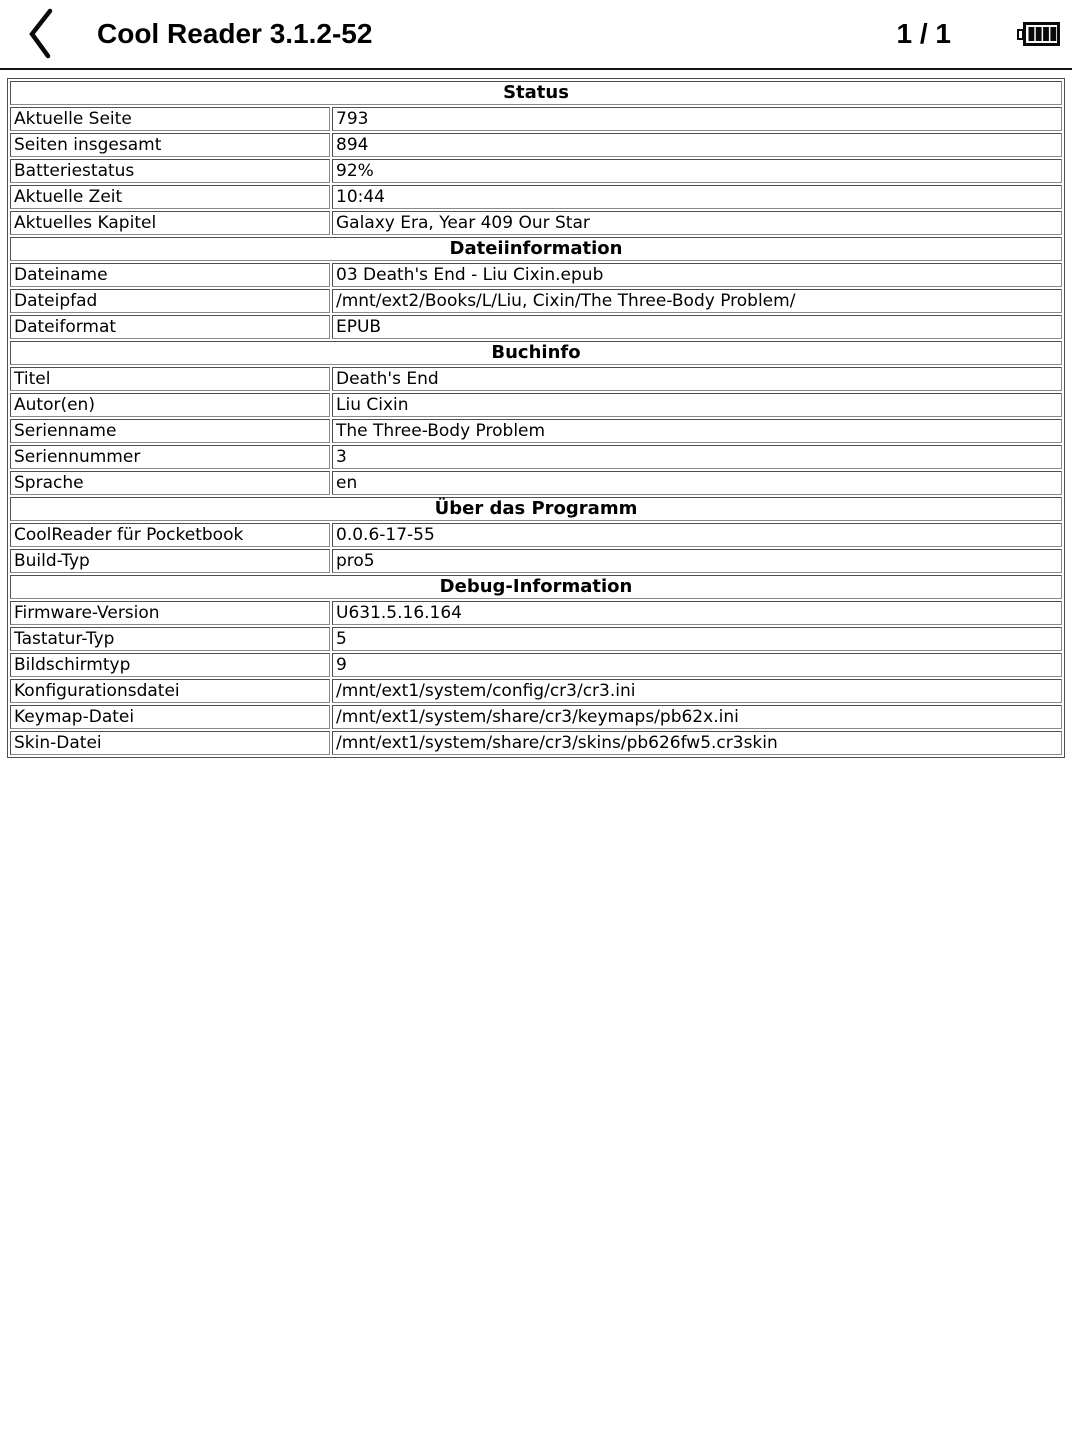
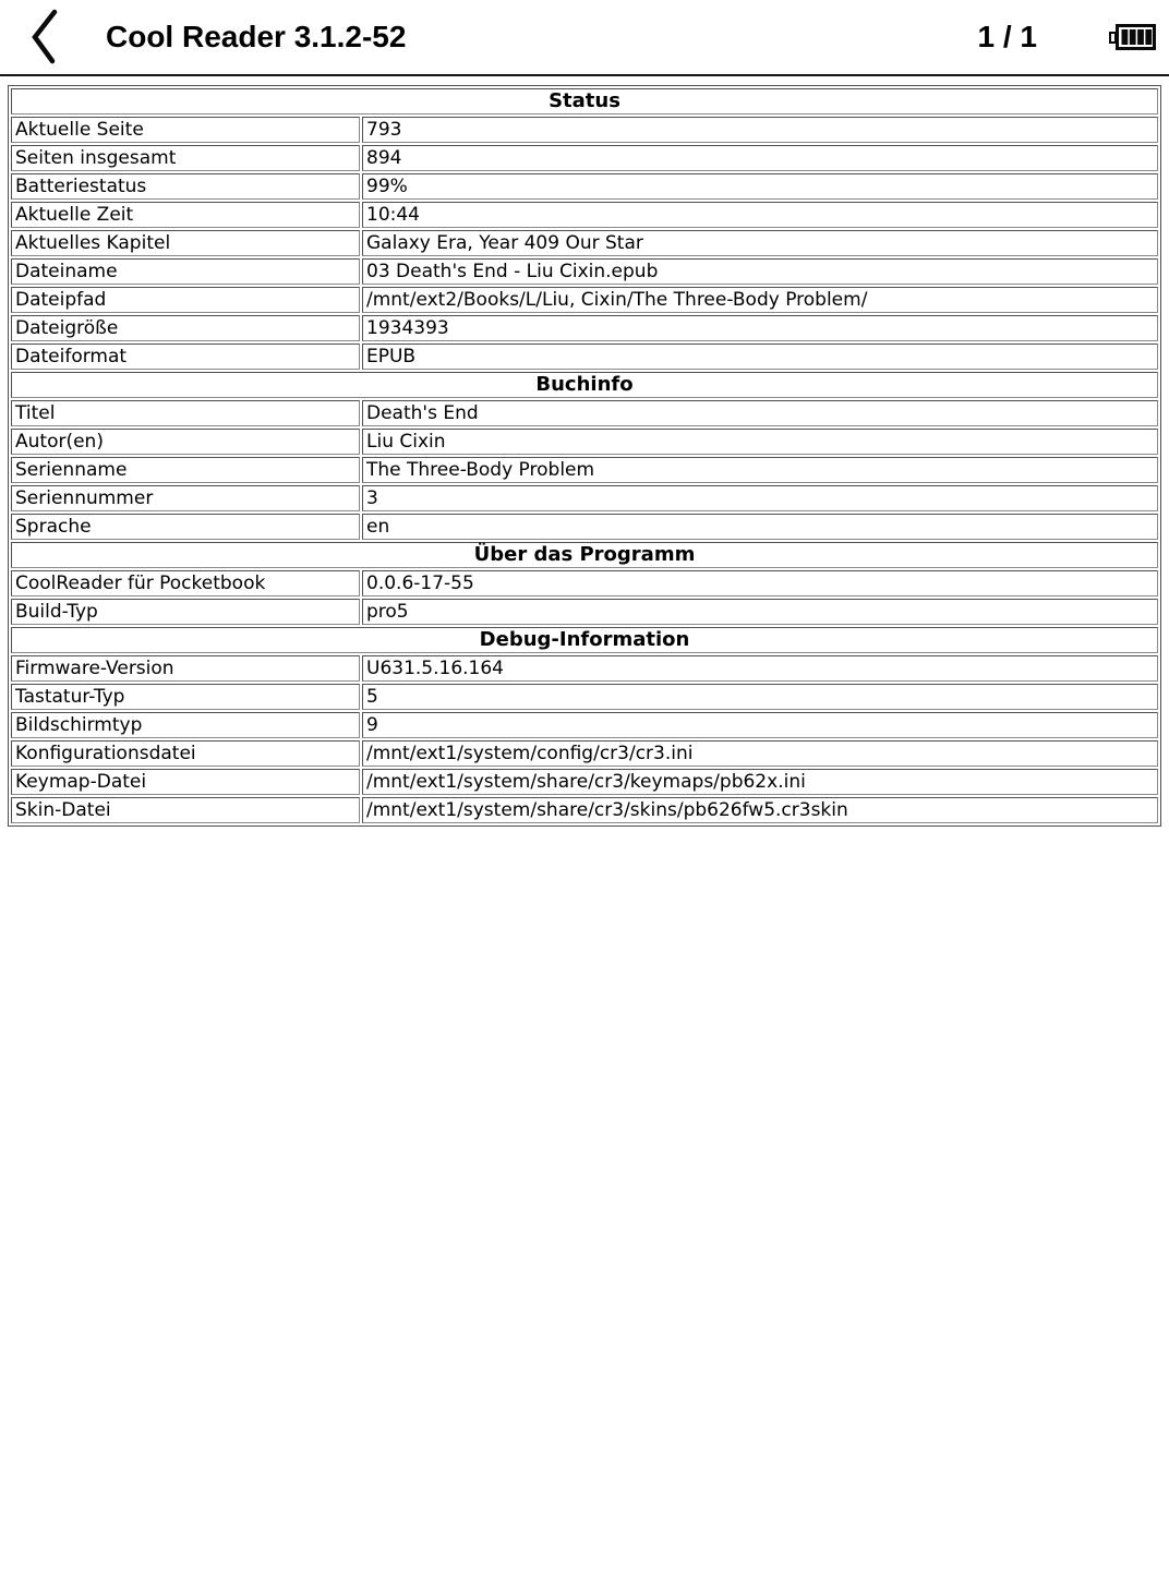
  Cool Reader 3.1.2-52
  1 / 1
  Status
  Aktuelle Seite	793
  Seiten insgesamt	894
- Batteriestatus	92%
+ Batteriestatus	99%
  Aktuelle Zeit	10:44
  Aktuelles Kapitel	Galaxy Era, Year 409 Our Star
- Dateiinformation
  Dateiname	03 Death's End - Liu Cixin.epub
  Dateipfad	/mnt/ext2/Books/L/Liu, Cixin/The Three-Body Problem/
+ Dateigröße	1934393
  Dateiformat	EPUB
  Buchinfo
  Titel	Death's End
  Autor(en)	Liu Cixin
  Serienname	The Three-Body Problem
  Seriennummer	3
  Sprache	en
  Über das Programm
  CoolReader für Pocketbook	0.0.6-17-55
  Build-Typ	pro5
  Debug-Information
  Firmware-Version	U631.5.16.164
  Tastatur-Typ	5
  Bildschirmtyp	9
  Konfigurationsdatei	/mnt/ext1/system/config/cr3/cr3.ini
  Keymap-Datei	/mnt/ext1/system/share/cr3/keymaps/pb62x.ini
  Skin-Datei	/mnt/ext1/system/share/cr3/skins/pb626fw5.cr3skin
